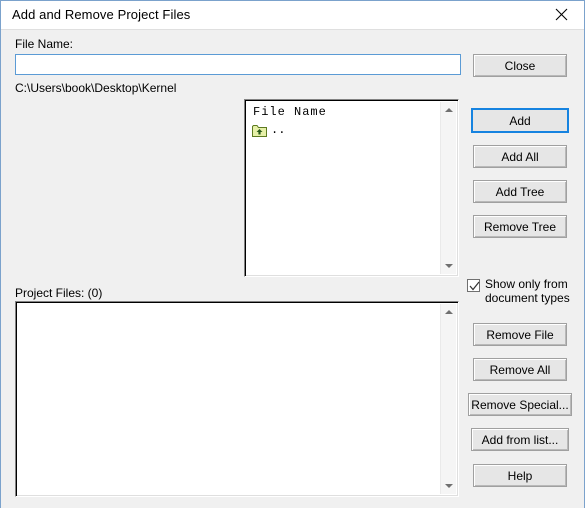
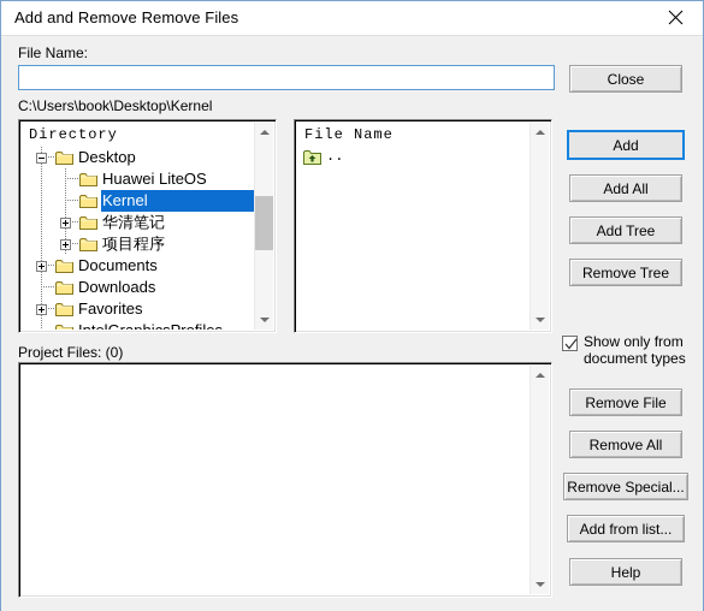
- Add and Remove Project Files
+ Add and Remove Remove Files
  File Name:
  C:\Users\book\Desktop\Kernel
+ Directory
+ Desktop
+ Huawei LiteOS
+ Kernel
+ 华清笔记
+ 项目程序
+ Documents
+ Downloads
+ Favorites
  File Name
  ..
  Project Files: (0)
  Close
  Add
  Add All
  Add Tree
  Remove Tree
  Show only from document types
  Remove File
  Remove All
  Remove Special...
  Add from list...
  Help
